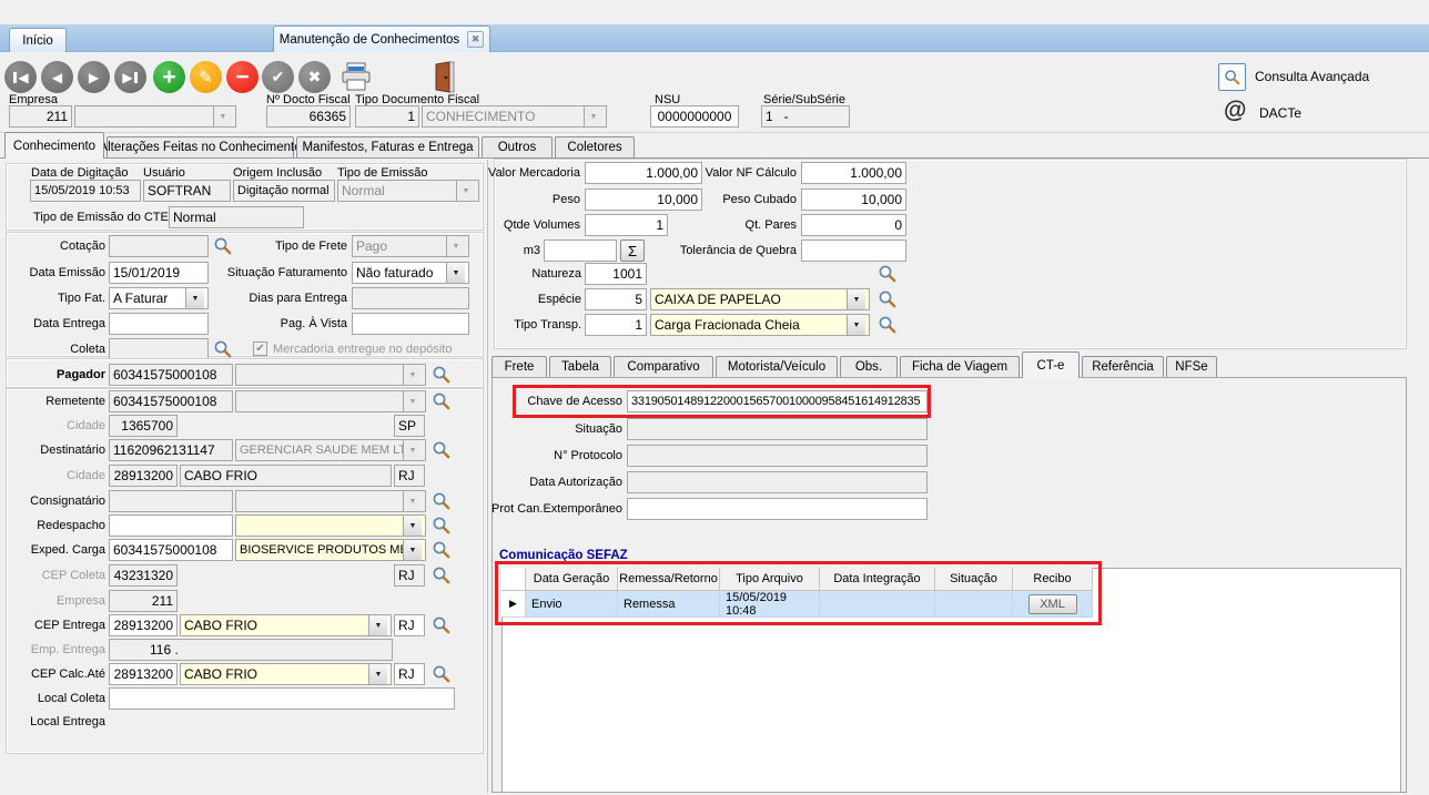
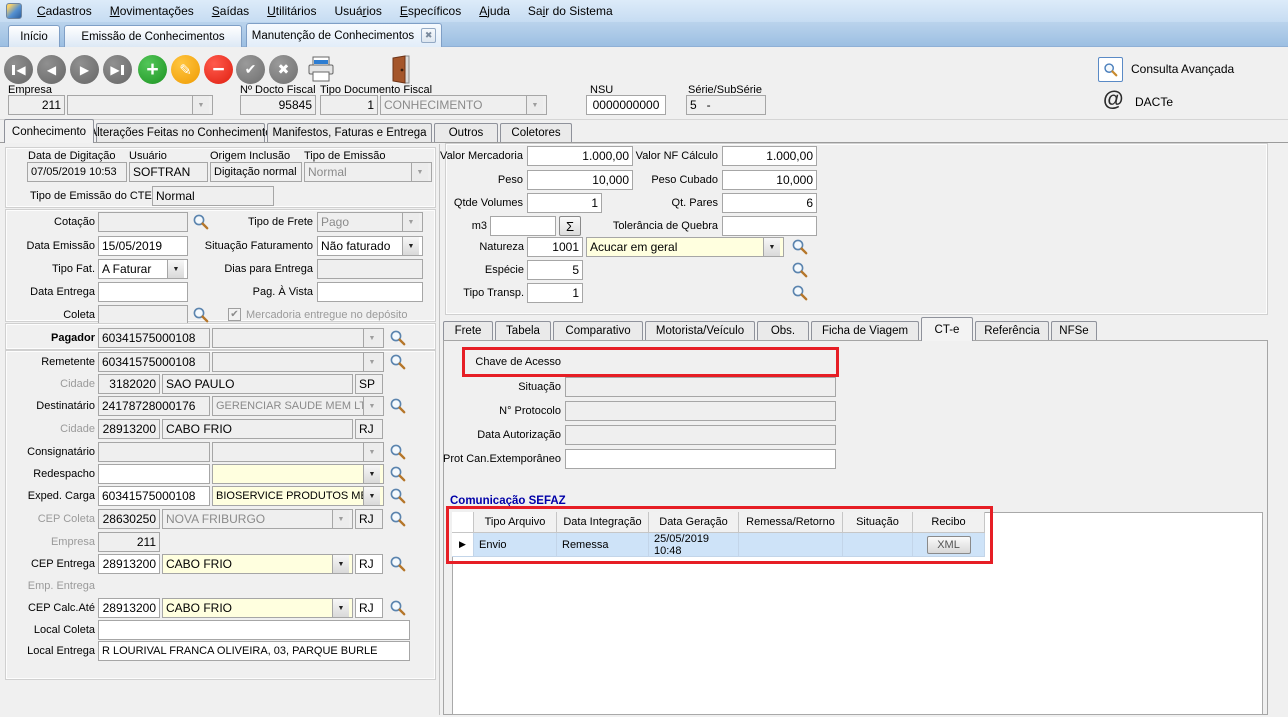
+ Cadastros
+ Movimentações
+ Saídas
+ Utilitários
+ Usuários
+ Específicos
+ Ajuda
+ Sair do Sistema
  Início
+ Emissão de Conhecimentos
  Manutenção de Conhecimentos
  ✖
  ◀
  ◀
  ▶
  ▶
  +
  ✎
  −
  ✔
  ✖
  Empresa
  211
  Nº Docto Fiscal
- 66365
+ 95845
  Tipo Documento Fiscal
  1
  CONHECIMENTO
  NSU
  0000000000
  Série/SubSérie
- 1 -
+ 5 -
  Consulta Avançada
  @
  DACTe
  Conhecimento
  lterações Feitas no Conheciment
  Manifestos, Faturas e Entrega
  Outros
  Coletores
  Data de Digitação
  Usuário
  Origem Inclusão
  Tipo de Emissão
- 15/05/2019 10:53
+ 07/05/2019 10:53
  SOFTRAN
  Digitação normal
  Normal
  Tipo de Emissão do CTE
  Normal
  Cotação
  Tipo de Frete
  Pago
  Data Emissão
- 15/01/2019
+ 15/05/2019
  Situação Faturamento
  Não faturado
  Tipo Fat.
  A Faturar
  Dias para Entrega
  Data Entrega
  Pag. À Vista
  Coleta
  ✔
  Mercadoria entregue no depósito
  Pagador
  60341575000108
  Remetente
  60341575000108
  Cidade
- 1365700
+ 3182020
+ SAO PAULO
  SP
  Destinatário
- 11620962131147
+ 24178728000176
  GERENCIAR SAUDE MEM L
  Cidade
  28913200
  CABO FRIO
  RJ
  Consignatário
  Redespacho
  Exped. Carga
  60341575000108
  BIOSERVICE PRODUTOS M
  CEP Coleta
- 43231320
+ 28630250
+ NOVA FRIBURGO
  RJ
  Empresa
  211
  CEP Entrega
  28913200
  CABO FRIO
  RJ
  Emp. Entrega
- 116 .
  CEP Calc.Até
  28913200
  CABO FRIO
  RJ
  Local Coleta
  Local Entrega
+ R LOURIVAL FRANCA OLIVEIRA, 03, PARQUE BURLE
  Valor Mercadoria
  1.000,00
  Valor NF Cálculo
  1.000,00
  Peso
  10,000
  Peso Cubado
  10,000
  Qtde Volumes
  1
  Qt. Pares
- 0
+ 6
  m3
  Σ
  Tolerância de Quebra
  Natureza
  1001
+ Acucar em geral
  Espécie
  5
- CAIXA DE PAPELAO
  Tipo Transp.
  1
- Carga Fracionada Cheia
  Frete
  Tabela
  Comparativo
  Motorista/Veículo
  Obs.
  Ficha de Viagem
  CT-e
  Referência
  NFSe
  Chave de Acesso
- 33190501489122000156570010000958451614912835
  Situação
  N° Protocolo
  Data Autorização
  Prot Can.Extemporâneo
  Comunicação SEFAZ
- Data Geração
+ Tipo Arquivo
- Remessa/Retorno
+ Data Integração
- Tipo Arquivo
+ Data Geração
- Data Integração
+ Remessa/Retorno
  Situação
  Recibo
  ▶
  Envio
  Remessa
- 15/05/2019 10:48
+ 25/05/2019 10:48
  XML
